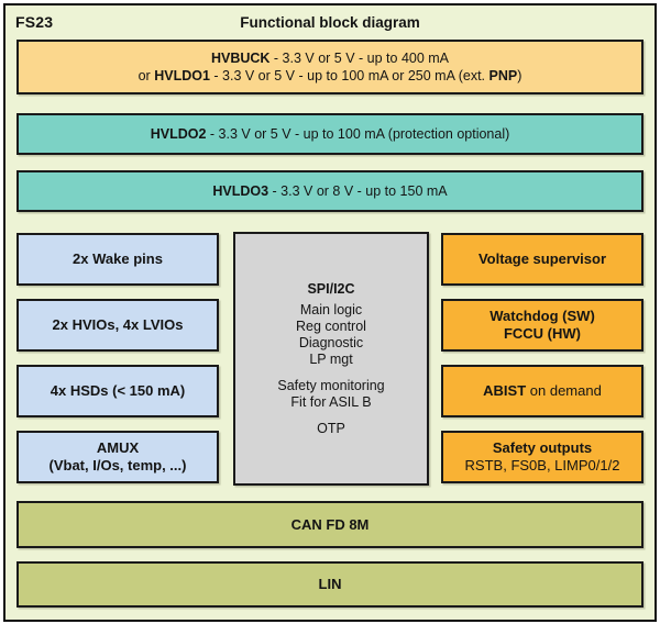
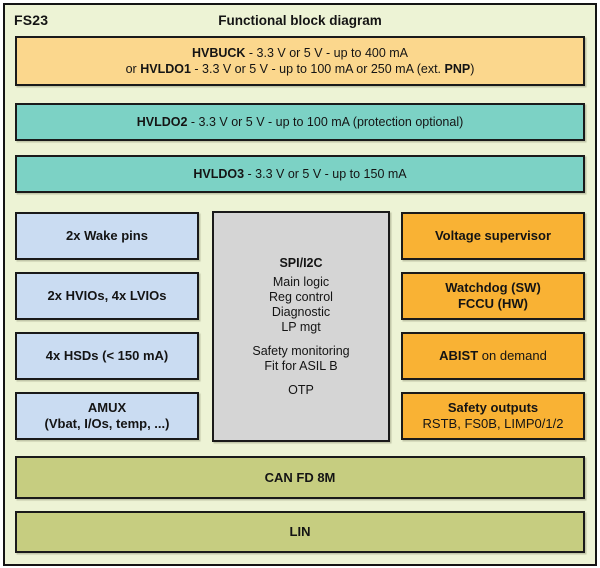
  FS23
  Functional block diagram
  HVBUCK - 3.3 V or 5 V - up to 400 mA
  or HVLDO1 - 3.3 V or 5 V - up to 100 mA or 250 mA (ext. PNP)
  HVLDO2 - 3.3 V or 5 V - up to 100 mA (protection optional)
- HVLDO3 - 3.3 V or 8 V - up to 150 mA
+ HVLDO3 - 3.3 V or 5 V - up to 150 mA
  2x Wake pins
  2x HVIOs, 4x LVIOs
  4x HSDs (< 150 mA)
  AMUX
  (Vbat, I/Os, temp, ...)
  SPI/I2C
  Main logic
  Reg control
  Diagnostic
  LP mgt
  Safety monitoring
  Fit for ASIL B
  OTP
  Voltage supervisor
  Watchdog (SW)
  FCCU (HW)
  ABIST on demand
  Safety outputs
  RSTB, FS0B, LIMP0/1/2
  CAN FD 8M
  LIN
